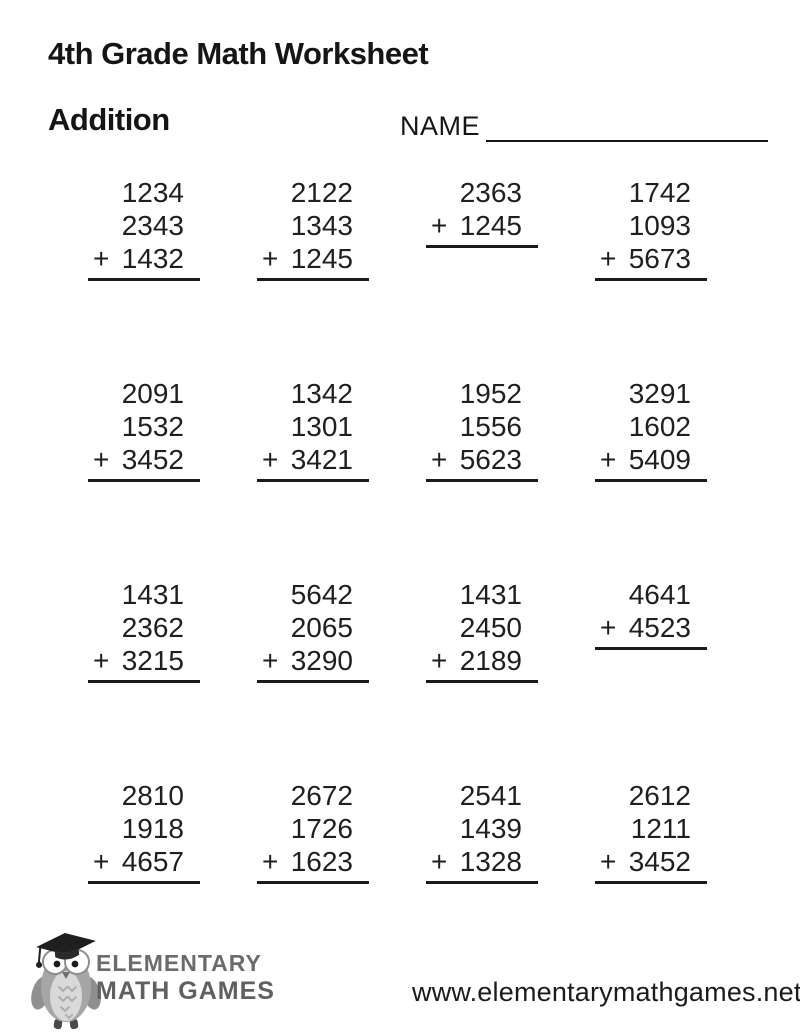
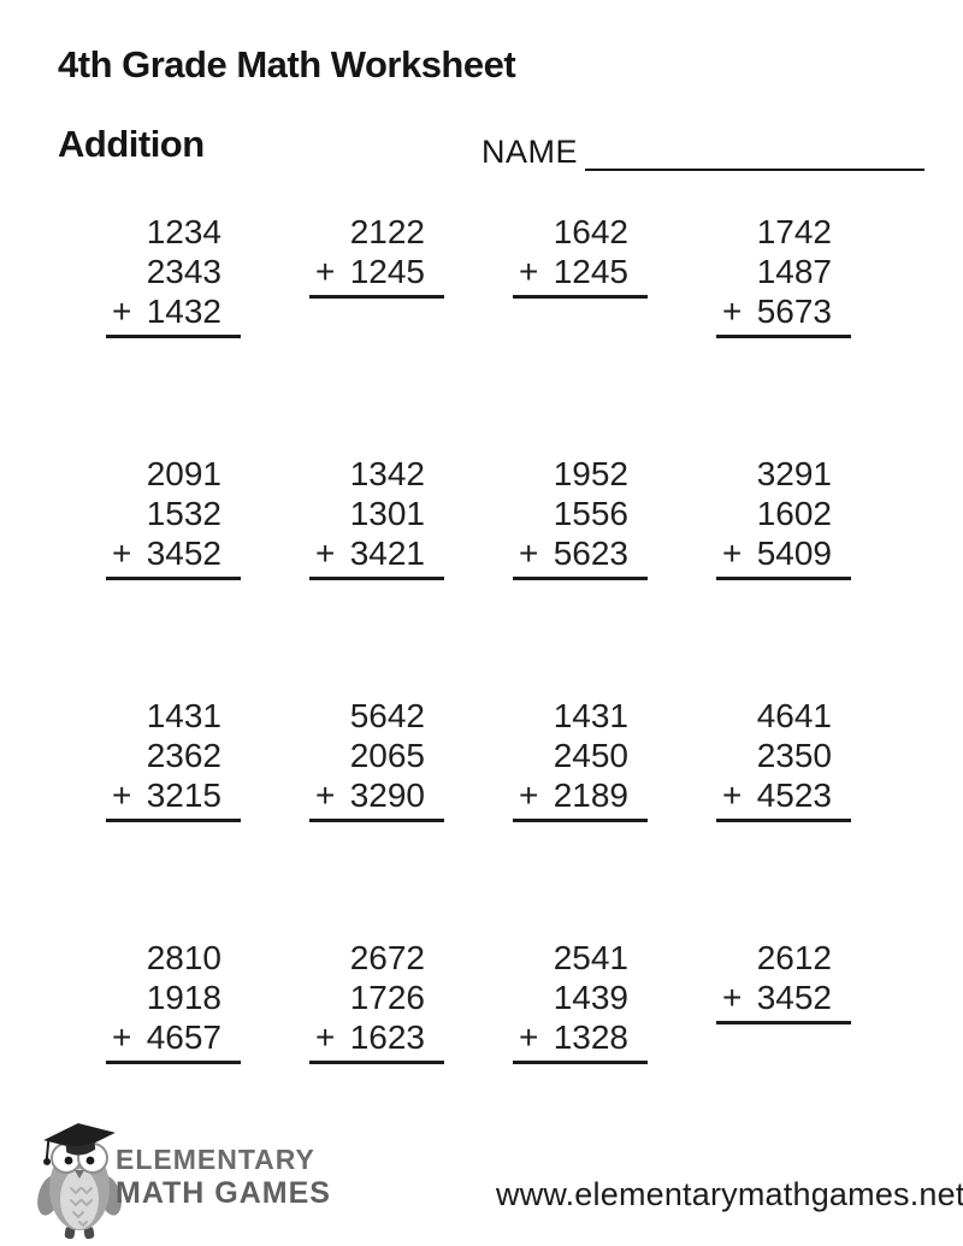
  4th Grade Math Worksheet
  Addition
  NAME
  1234
  2343
  +
  1432
  2122
- 1343
  +
  1245
- 2363
+ 1642
  +
  1245
  1742
- 1093
+ 1487
  +
  5673
  2091
  1532
  +
  3452
  1342
  1301
  +
  3421
  1952
  1556
  +
  5623
  3291
  1602
  +
  5409
  1431
  2362
  +
  3215
  5642
  2065
  +
  3290
  1431
  2450
  +
  2189
  4641
+ 2350
  +
  4523
  2810
  1918
  +
  4657
  2672
  1726
  +
  1623
  2541
  1439
  +
  1328
  2612
- 1211
  +
  3452
  ELEMENTARY
  MATH GAMES
  www.elementarymathgames.net
